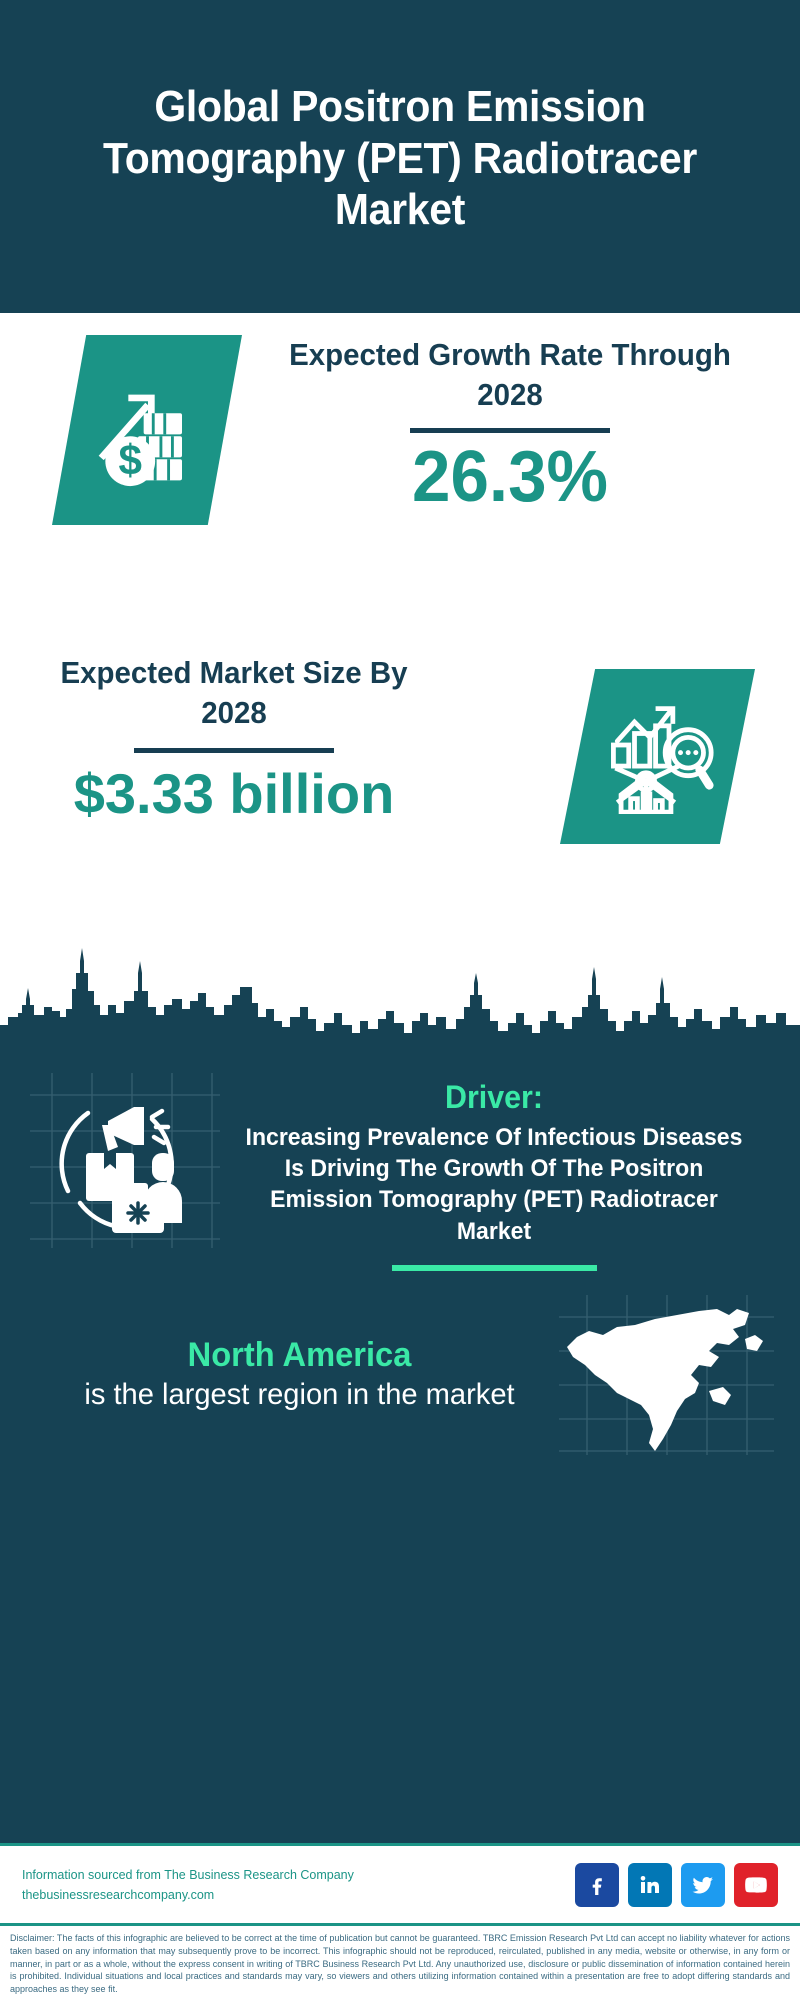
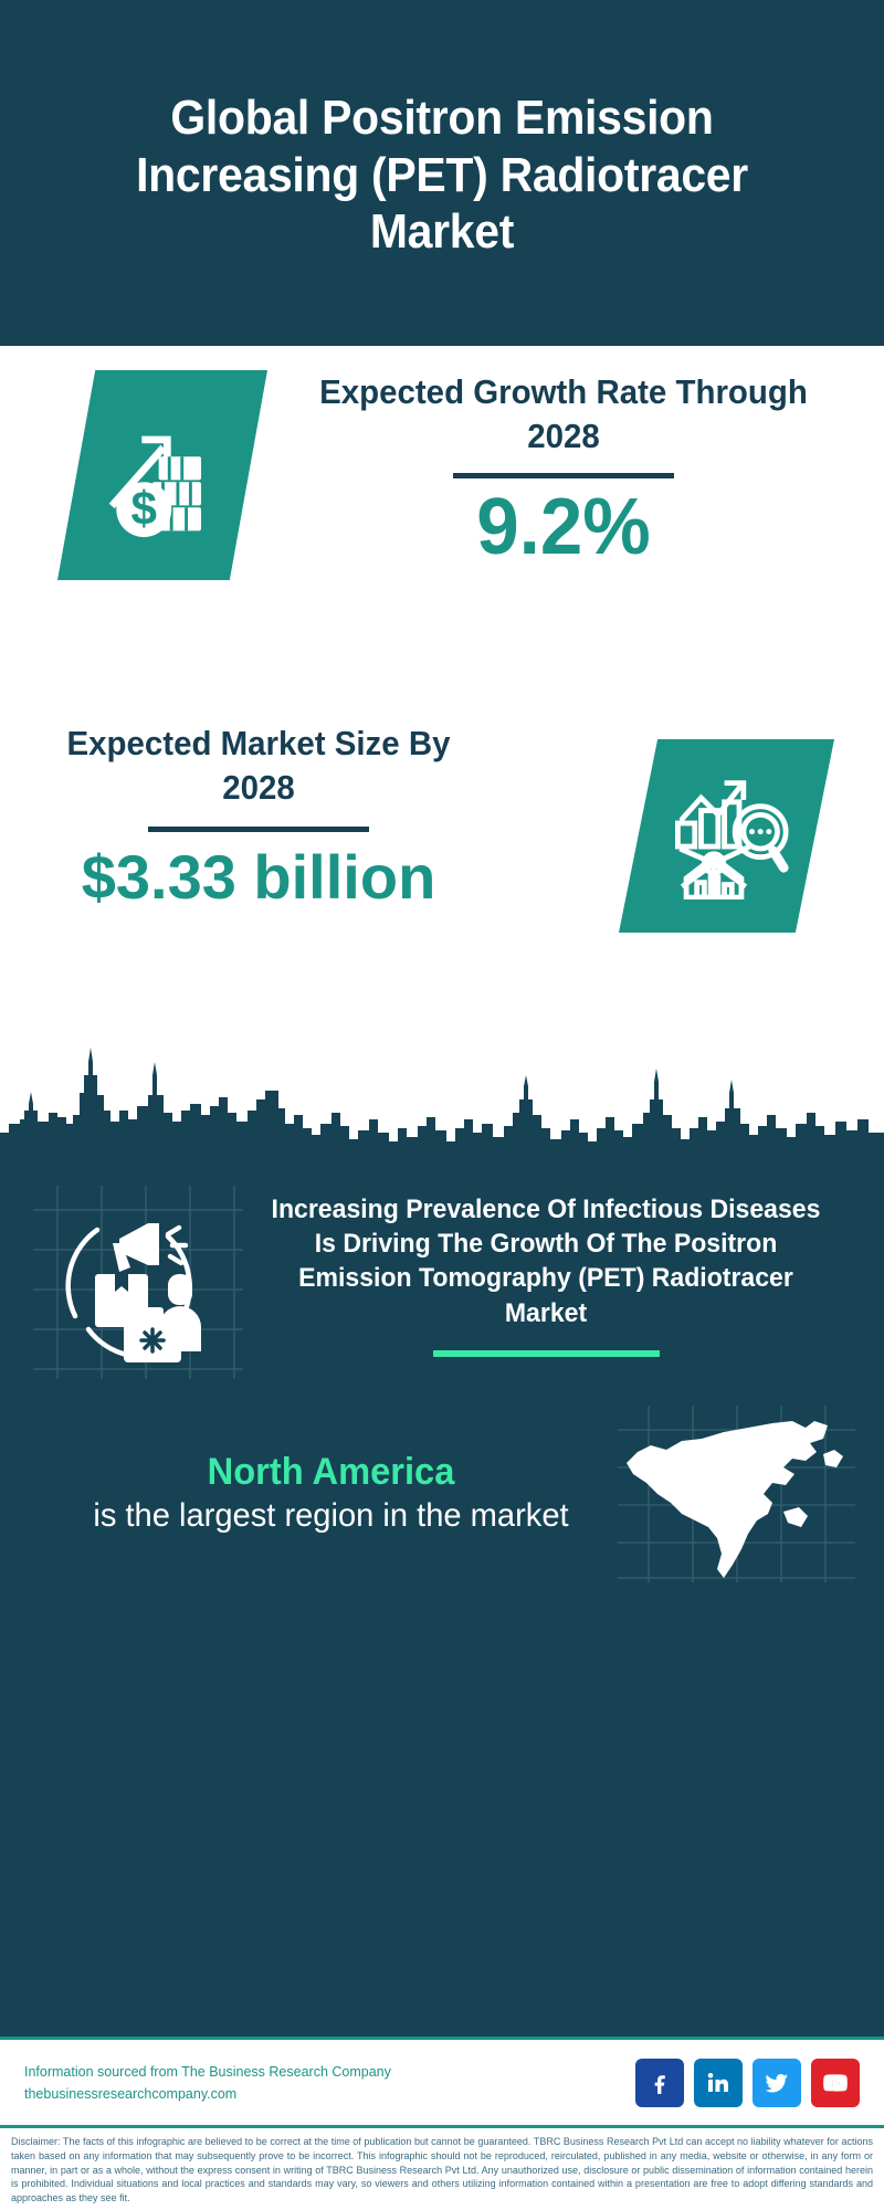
- Global Positron Emission Tomography (PET) Radiotracer Market
+ Global Positron Emission Increasing (PET) Radiotracer Market
  $
  Expected Growth Rate Through 2028
- 26.3%
+ 9.2%
  Expected Market Size By 2028
  $3.33 billion
- Driver:
  Increasing Prevalence Of Infectious Diseases Is Driving The Growth Of The Positron Emission Tomography (PET) Radiotracer Market
  North America
  is the largest region in the market
  Information sourced from The Business Research Company
  thebusinessresearchcompany.com
- Disclaimer: The facts of this infographic are believed to be correct at the time of publication but cannot be guaranteed. TBRC Emission Research Pvt Ltd can accept no liability whatever for actions taken based on any information that may subsequently prove to be incorrect. This infographic should not be reproduced, reirculated, published in any media, website or otherwise, in any form or manner, in part or as a whole, without the express consent in writing of TBRC Business Research Pvt Ltd. Any unauthorized use, disclosure or public dissemination of information contained herein is prohibited. Individual situations and local practices and standards may vary, so viewers and others utilizing information contained within a presentation are free to adopt differing standards and approaches as they see fit.
+ Disclaimer: The facts of this infographic are believed to be correct at the time of publication but cannot be guaranteed. TBRC Business Research Pvt Ltd can accept no liability whatever for actions taken based on any information that may subsequently prove to be incorrect. This infographic should not be reproduced, reirculated, published in any media, website or otherwise, in any form or manner, in part or as a whole, without the express consent in writing of TBRC Business Research Pvt Ltd. Any unauthorized use, disclosure or public dissemination of information contained herein is prohibited. Individual situations and local practices and standards may vary, so viewers and others utilizing information contained within a presentation are free to adopt differing standards and approaches as they see fit.
